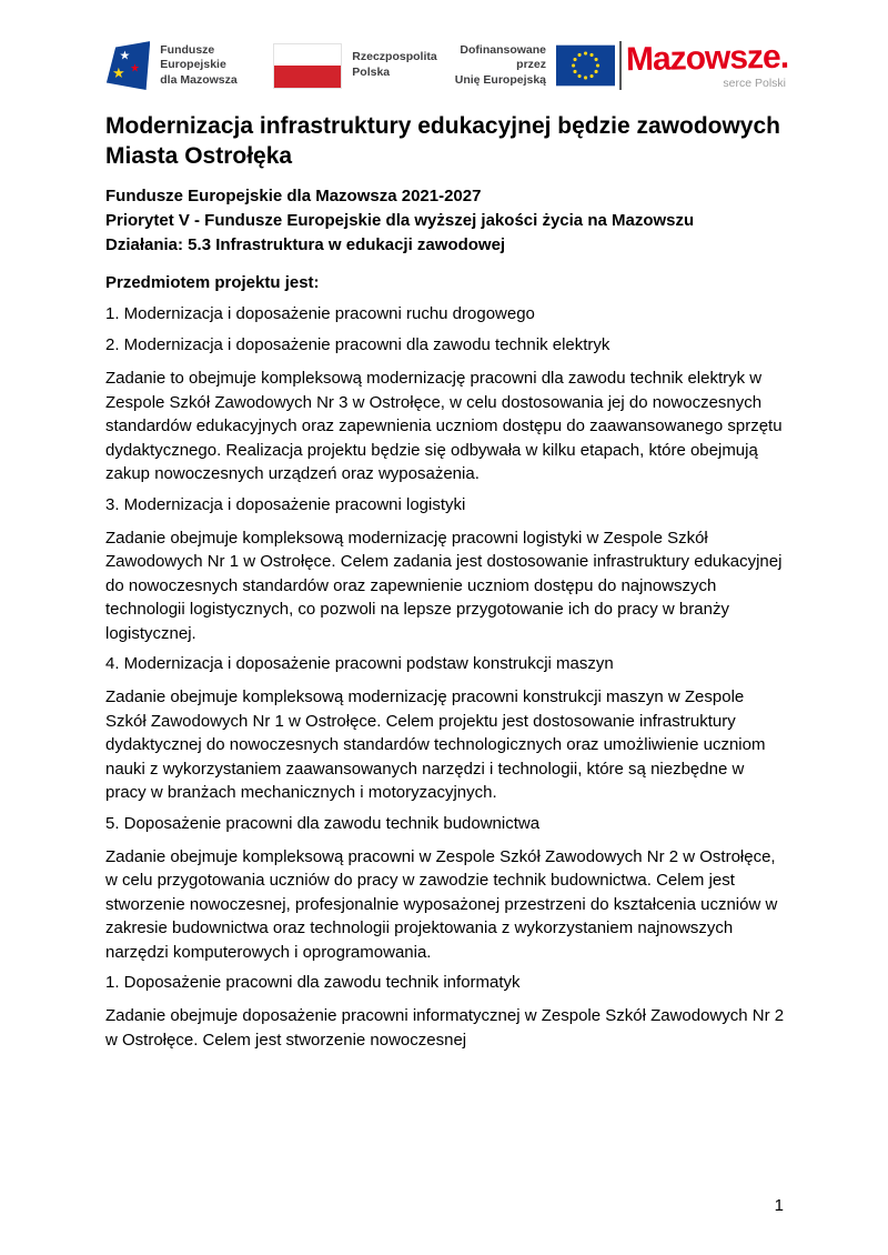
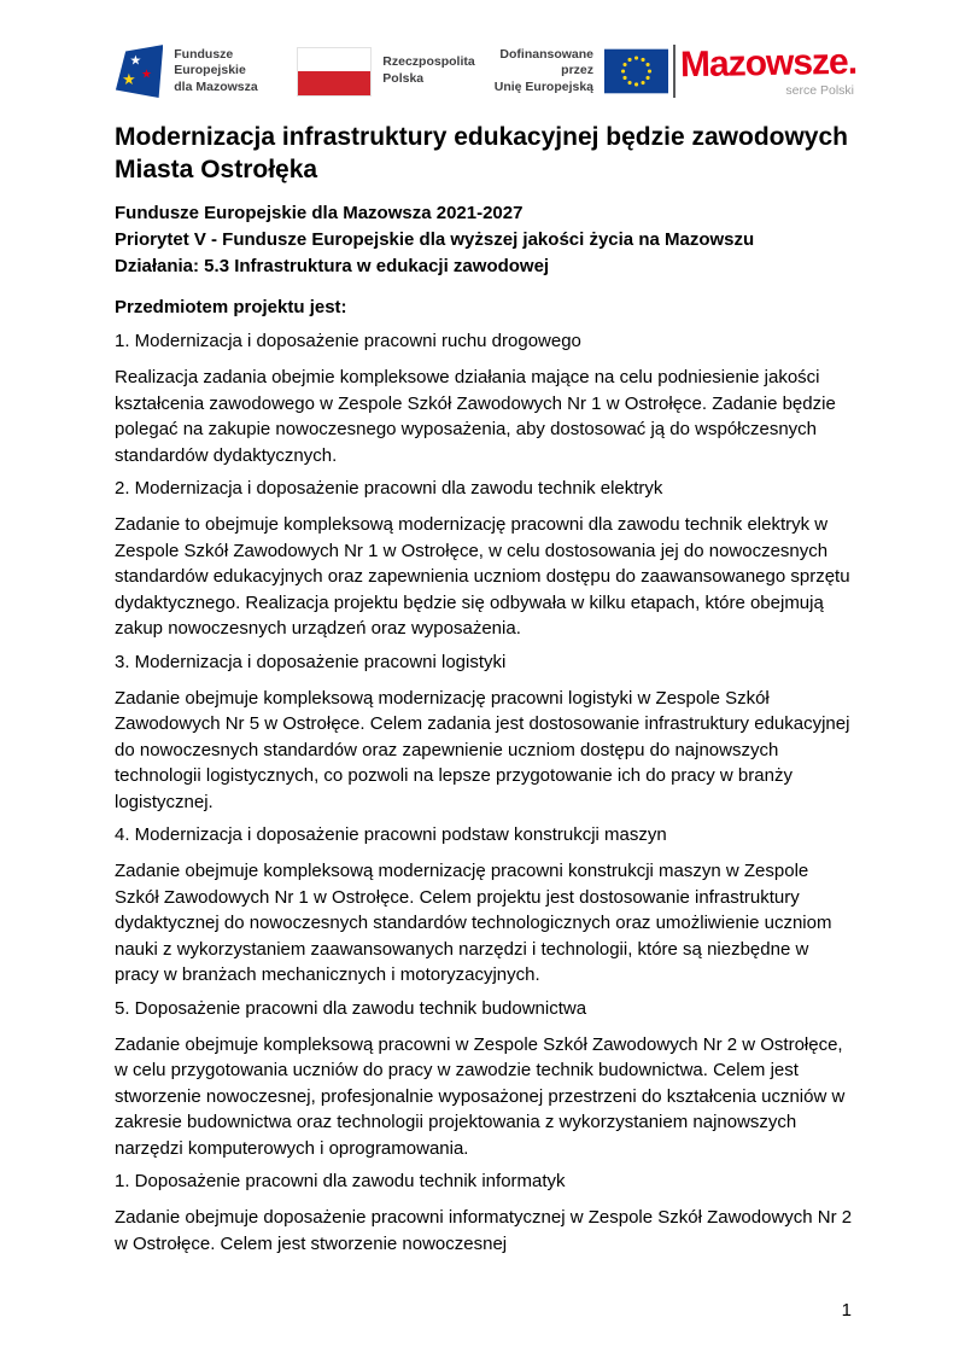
  ★
  ★
  ★
  Fundusze Europejskie
  dla Mazowsza
  Rzeczpospolita
  Polska
  Dofinansowane przez
  Unię Europejską
  Mazowsze.
  serce Polski
  Modernizacja infrastruktury edukacyjnej będzie zawodowych Miasta Ostrołęka
  Fundusze Europejskie dla Mazowsza 2021-2027
  Priorytet V - Fundusze Europejskie dla wyższej jakości życia na Mazowszu
  Działania: 5.3 Infrastruktura w edukacji zawodowej
  Przedmiotem projektu jest:
  1. Modernizacja i doposażenie pracowni ruchu drogowego
+ Realizacja zadania obejmie kompleksowe działania mające na celu podniesienie jakości kształcenia zawodowego w Zespole Szkół Zawodowych Nr 1 w Ostrołęce. Zadanie będzie polegać na zakupie nowoczesnego wyposażenia, aby dostosować ją do współczesnych standardów dydaktycznych.
  2. Modernizacja i doposażenie pracowni dla zawodu technik elektryk
- Zadanie to obejmuje kompleksową modernizację pracowni dla zawodu technik elektryk w Zespole Szkół Zawodowych Nr 3 w Ostrołęce, w celu dostosowania jej do nowoczesnych standardów edukacyjnych oraz zapewnienia uczniom dostępu do zaawansowanego sprzętu dydaktycznego. Realizacja projektu będzie się odbywała w kilku etapach, które obejmują zakup nowoczesnych urządzeń oraz wyposażenia.
+ Zadanie to obejmuje kompleksową modernizację pracowni dla zawodu technik elektryk w Zespole Szkół Zawodowych Nr 1 w Ostrołęce, w celu dostosowania jej do nowoczesnych standardów edukacyjnych oraz zapewnienia uczniom dostępu do zaawansowanego sprzętu dydaktycznego. Realizacja projektu będzie się odbywała w kilku etapach, które obejmują zakup nowoczesnych urządzeń oraz wyposażenia.
  3. Modernizacja i doposażenie pracowni logistyki
- Zadanie obejmuje kompleksową modernizację pracowni logistyki w Zespole Szkół Zawodowych Nr 1 w Ostrołęce. Celem zadania jest dostosowanie infrastruktury edukacyjnej do nowoczesnych standardów oraz zapewnienie uczniom dostępu do najnowszych technologii logistycznych, co pozwoli na lepsze przygotowanie ich do pracy w branży logistycznej.
+ Zadanie obejmuje kompleksową modernizację pracowni logistyki w Zespole Szkół Zawodowych Nr 5 w Ostrołęce. Celem zadania jest dostosowanie infrastruktury edukacyjnej do nowoczesnych standardów oraz zapewnienie uczniom dostępu do najnowszych technologii logistycznych, co pozwoli na lepsze przygotowanie ich do pracy w branży logistycznej.
  4. Modernizacja i doposażenie pracowni podstaw konstrukcji maszyn
  Zadanie obejmuje kompleksową modernizację pracowni konstrukcji maszyn w Zespole Szkół Zawodowych Nr 1 w Ostrołęce. Celem projektu jest dostosowanie infrastruktury dydaktycznej do nowoczesnych standardów technologicznych oraz umożliwienie uczniom nauki z wykorzystaniem zaawansowanych narzędzi i technologii, które są niezbędne w pracy w branżach mechanicznych i motoryzacyjnych.
  5. Doposażenie pracowni dla zawodu technik budownictwa
  Zadanie obejmuje kompleksową pracowni w Zespole Szkół Zawodowych Nr 2 w Ostrołęce, w celu przygotowania uczniów do pracy w zawodzie technik budownictwa. Celem jest stworzenie nowoczesnej, profesjonalnie wyposażonej przestrzeni do kształcenia uczniów w zakresie budownictwa oraz technologii projektowania z wykorzystaniem najnowszych narzędzi komputerowych i oprogramowania.
  1. Doposażenie pracowni dla zawodu technik informatyk
  Zadanie obejmuje doposażenie pracowni informatycznej w Zespole Szkół Zawodowych Nr 2 w Ostrołęce. Celem jest stworzenie nowoczesnej
  1
